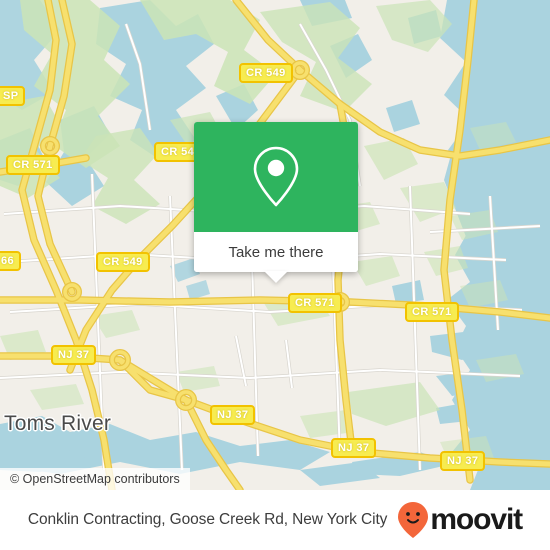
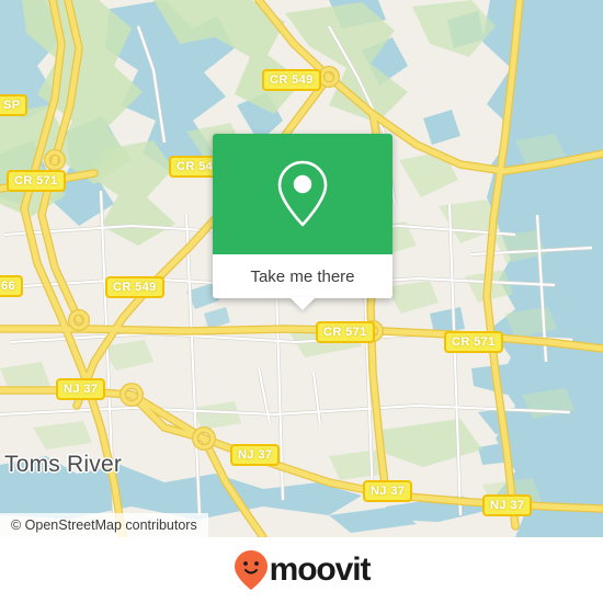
  SP
  CR 549
  CR 571
  CR 54
  66
  CR 549
  CR 571
  CR 571
  NJ 37
  NJ 37
  NJ 37
  NJ 37
  Toms River
  Take me there
  © OpenStreetMap contributors
- Conklin Contracting, Goose Creek Rd, New York City
  moovit
